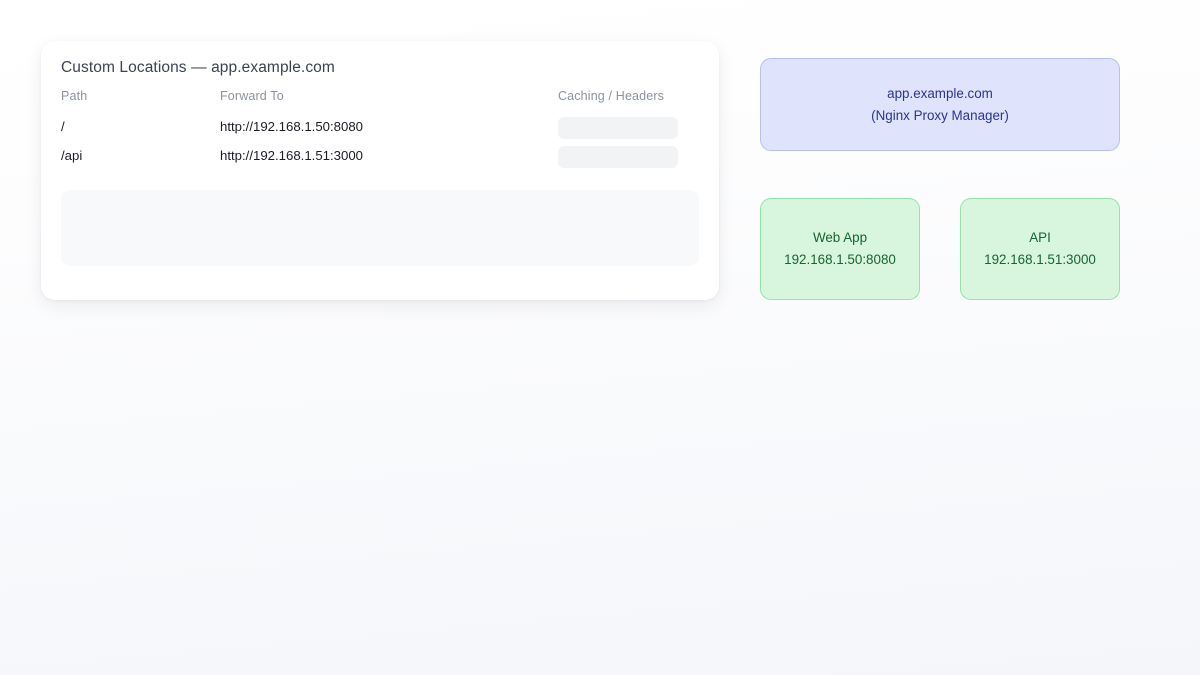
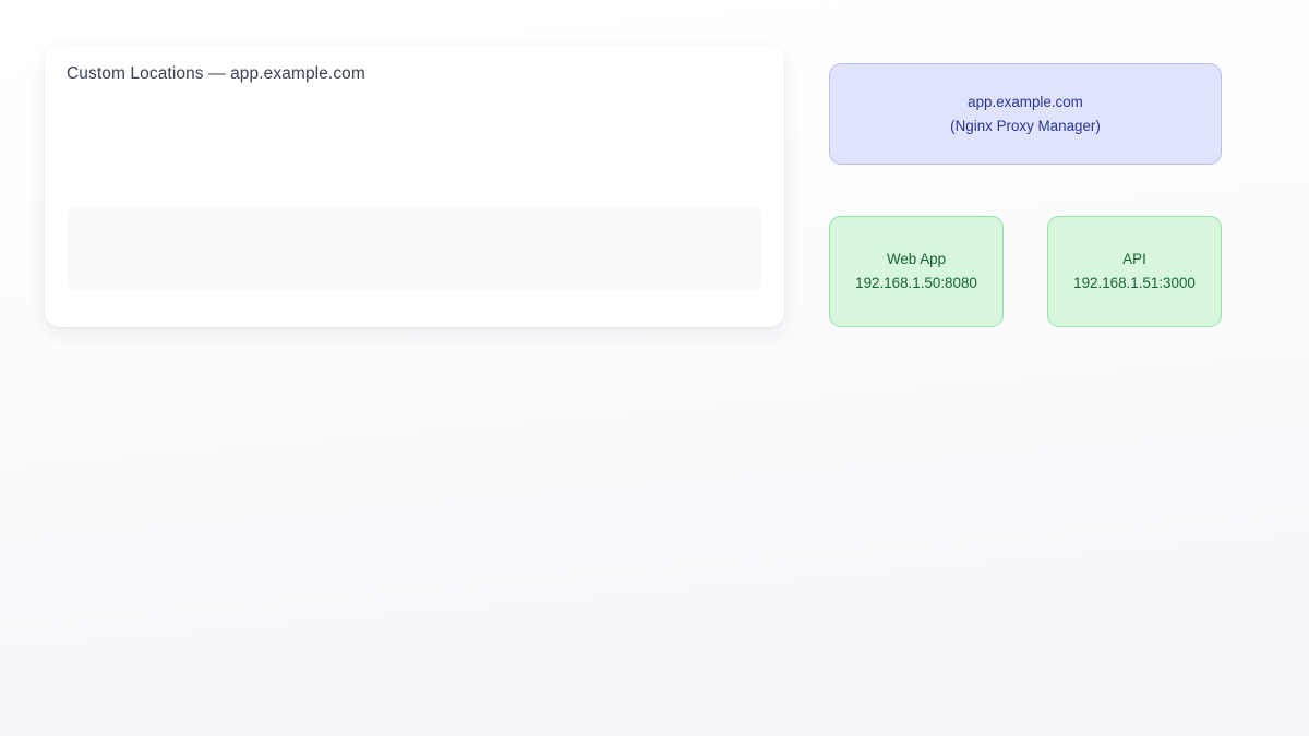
  Custom Locations — app.example.com
- Path
- Forward To
- Caching / Headers
- /
- http://192.168.1.50:8080
- /api
- http://192.168.1.51:3000
  app.example.com
  (Nginx Proxy Manager)
  Web App
  192.168.1.50:8080
  API
  192.168.1.51:3000
